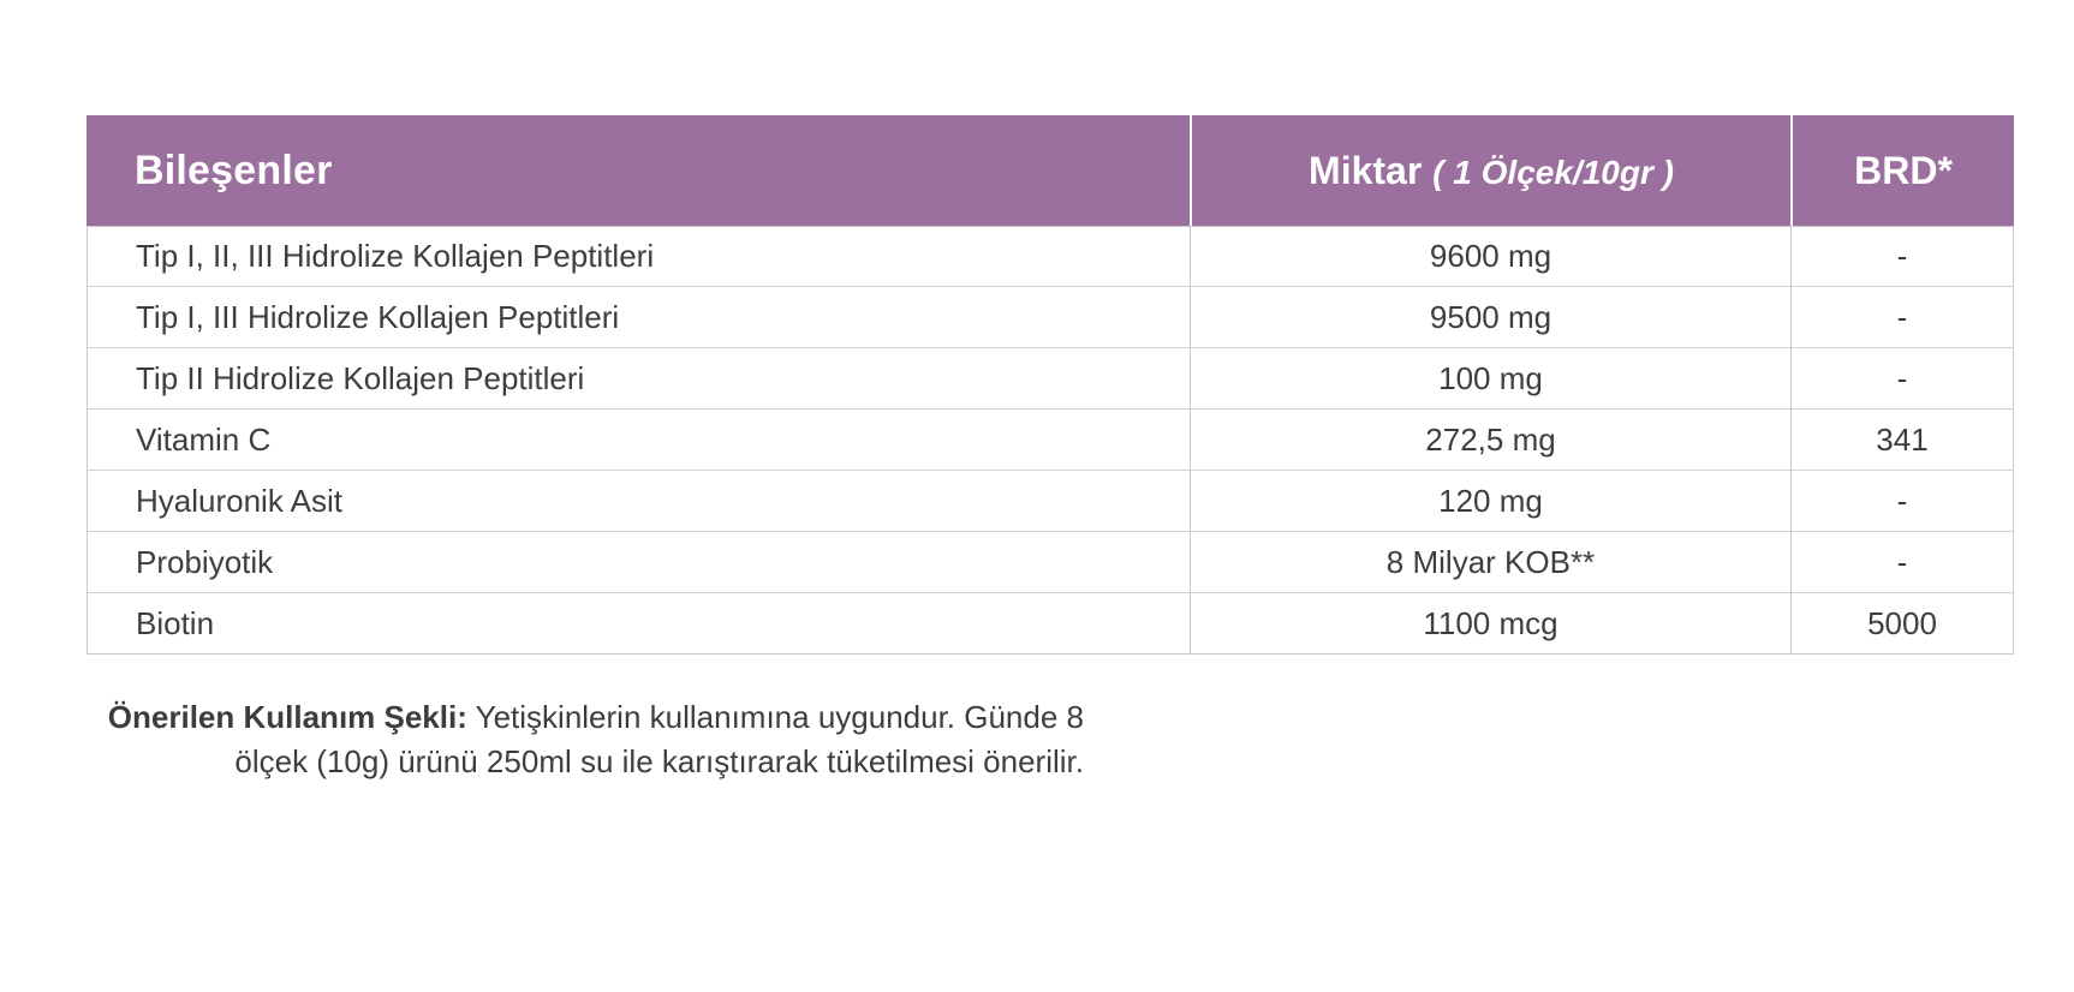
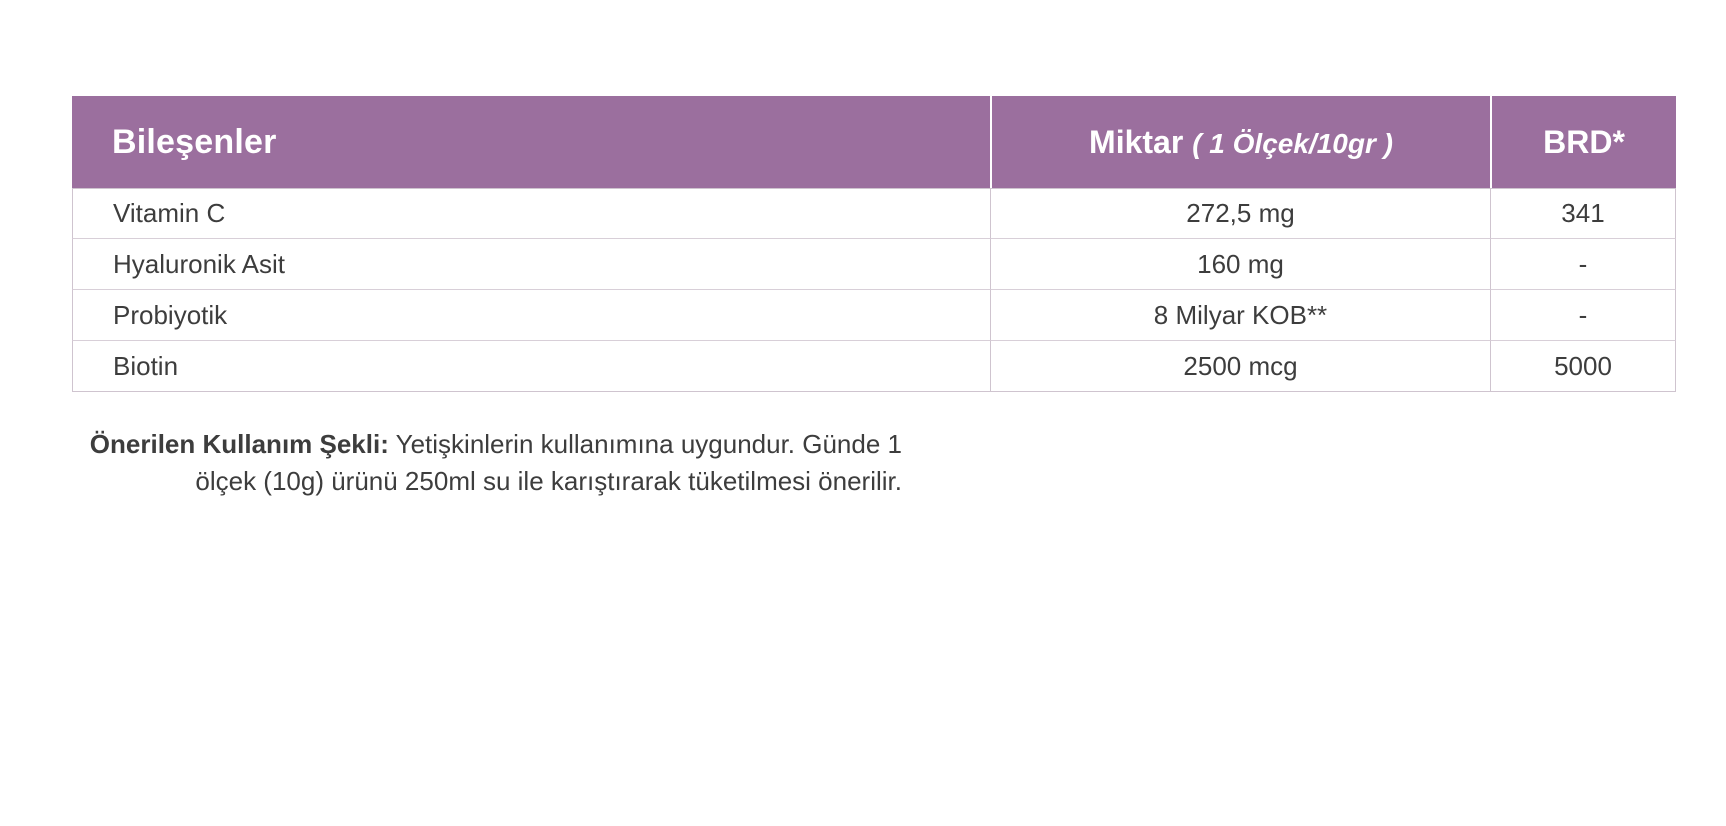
  Bileşenler	Miktar ( 1 Ölçek/10gr )	BRD*
- Tip I, II, III Hidrolize Kollajen Peptitleri	9600 mg	-
- Tip I, III Hidrolize Kollajen Peptitleri	9500 mg	-
- Tip II Hidrolize Kollajen Peptitleri	100 mg	-
  Vitamin C	272,5 mg	341
- Hyaluronik Asit	120 mg	-
+ Hyaluronik Asit	160 mg	-
  Probiyotik	8 Milyar KOB**	-
- Biotin	1100 mcg	5000
+ Biotin	2500 mcg	5000
- Önerilen Kullanım Şekli: Yetişkinlerin kullanımına uygundur. Günde 8 ölçek (10g) ürünü 250ml su ile karıştırarak tüketilmesi önerilir.
+ Önerilen Kullanım Şekli: Yetişkinlerin kullanımına uygundur. Günde 1 ölçek (10g) ürünü 250ml su ile karıştırarak tüketilmesi önerilir.
